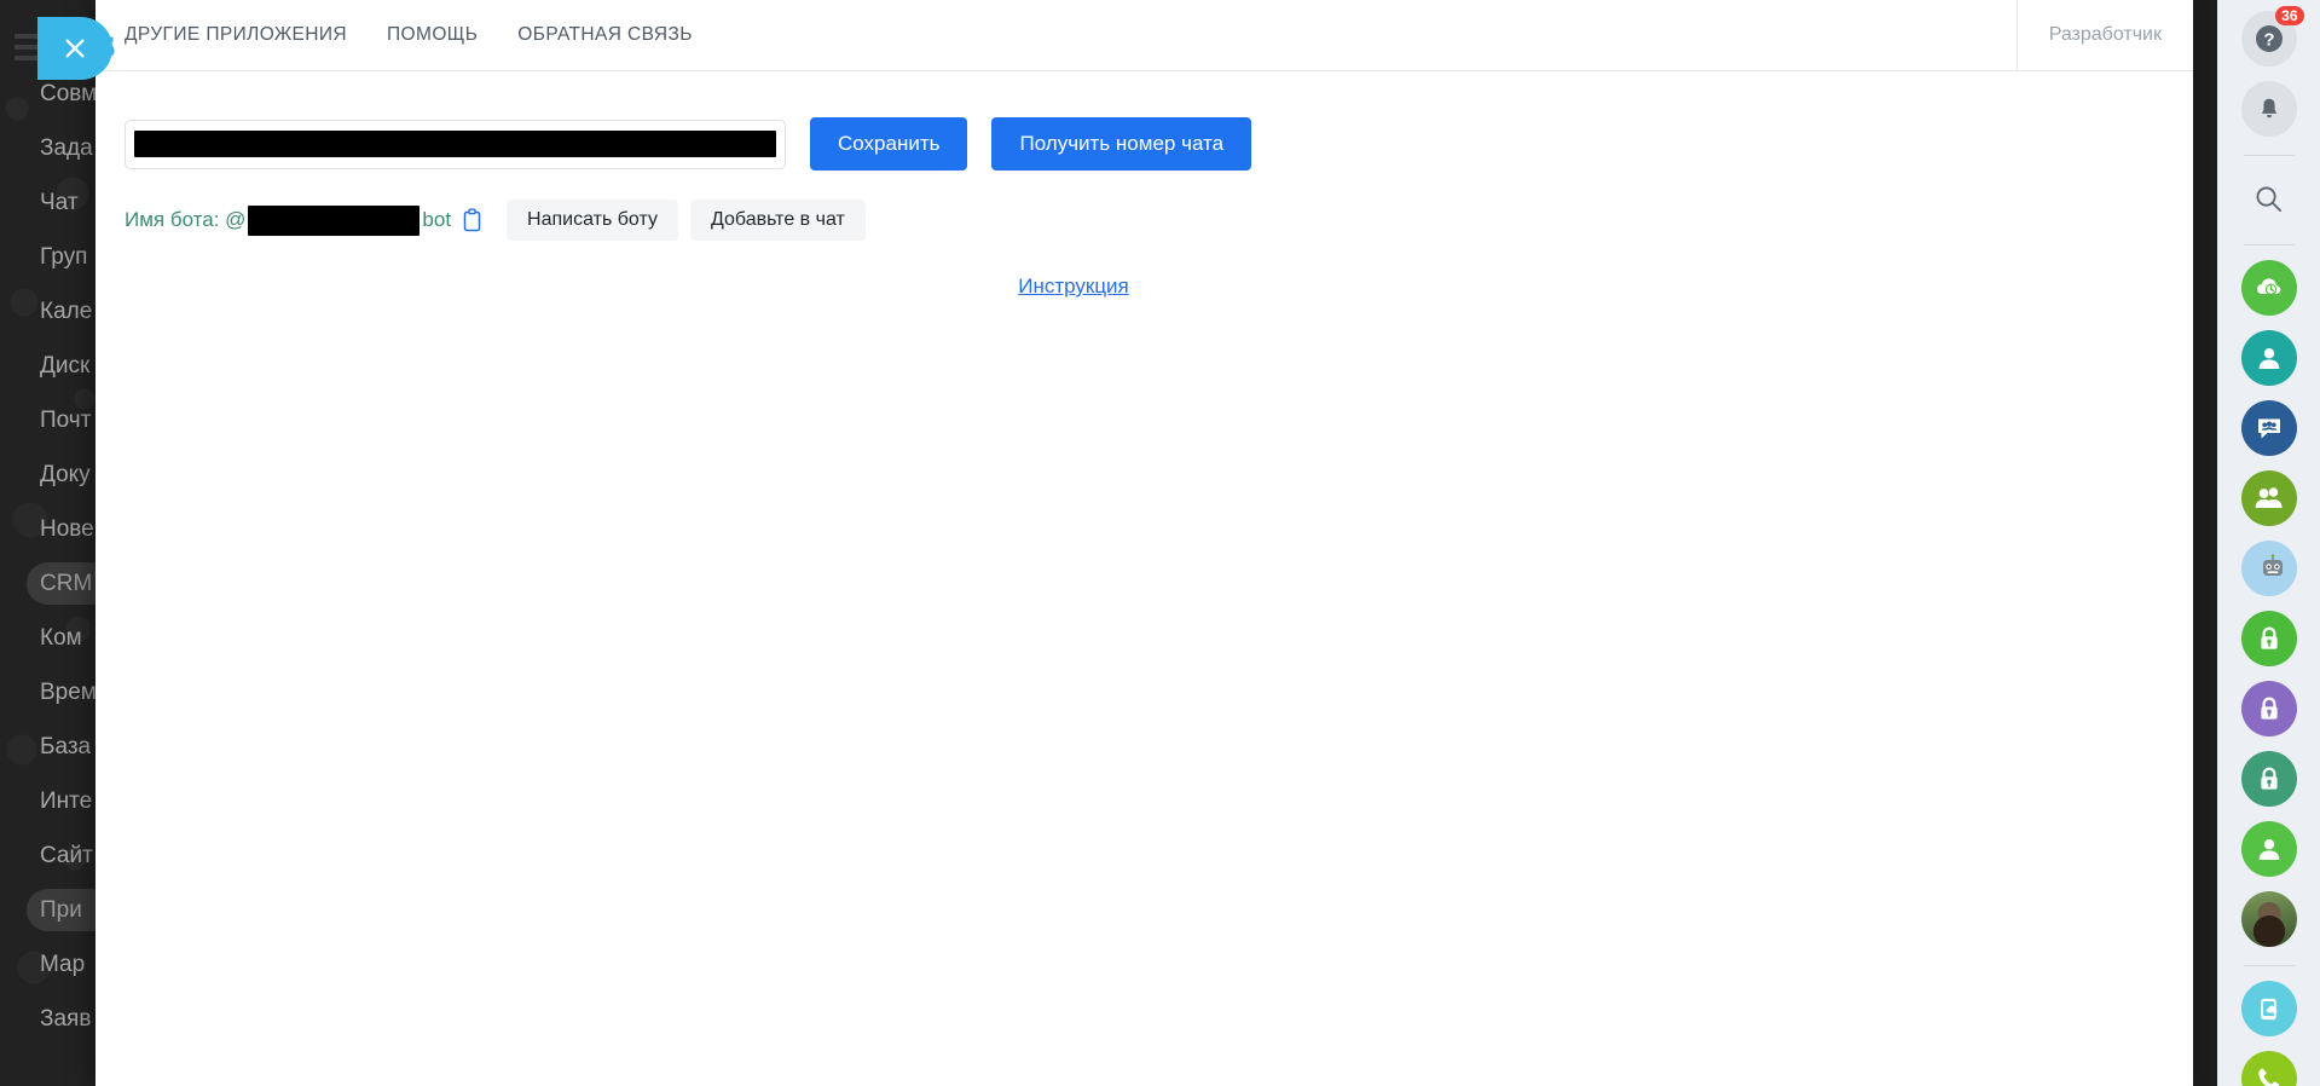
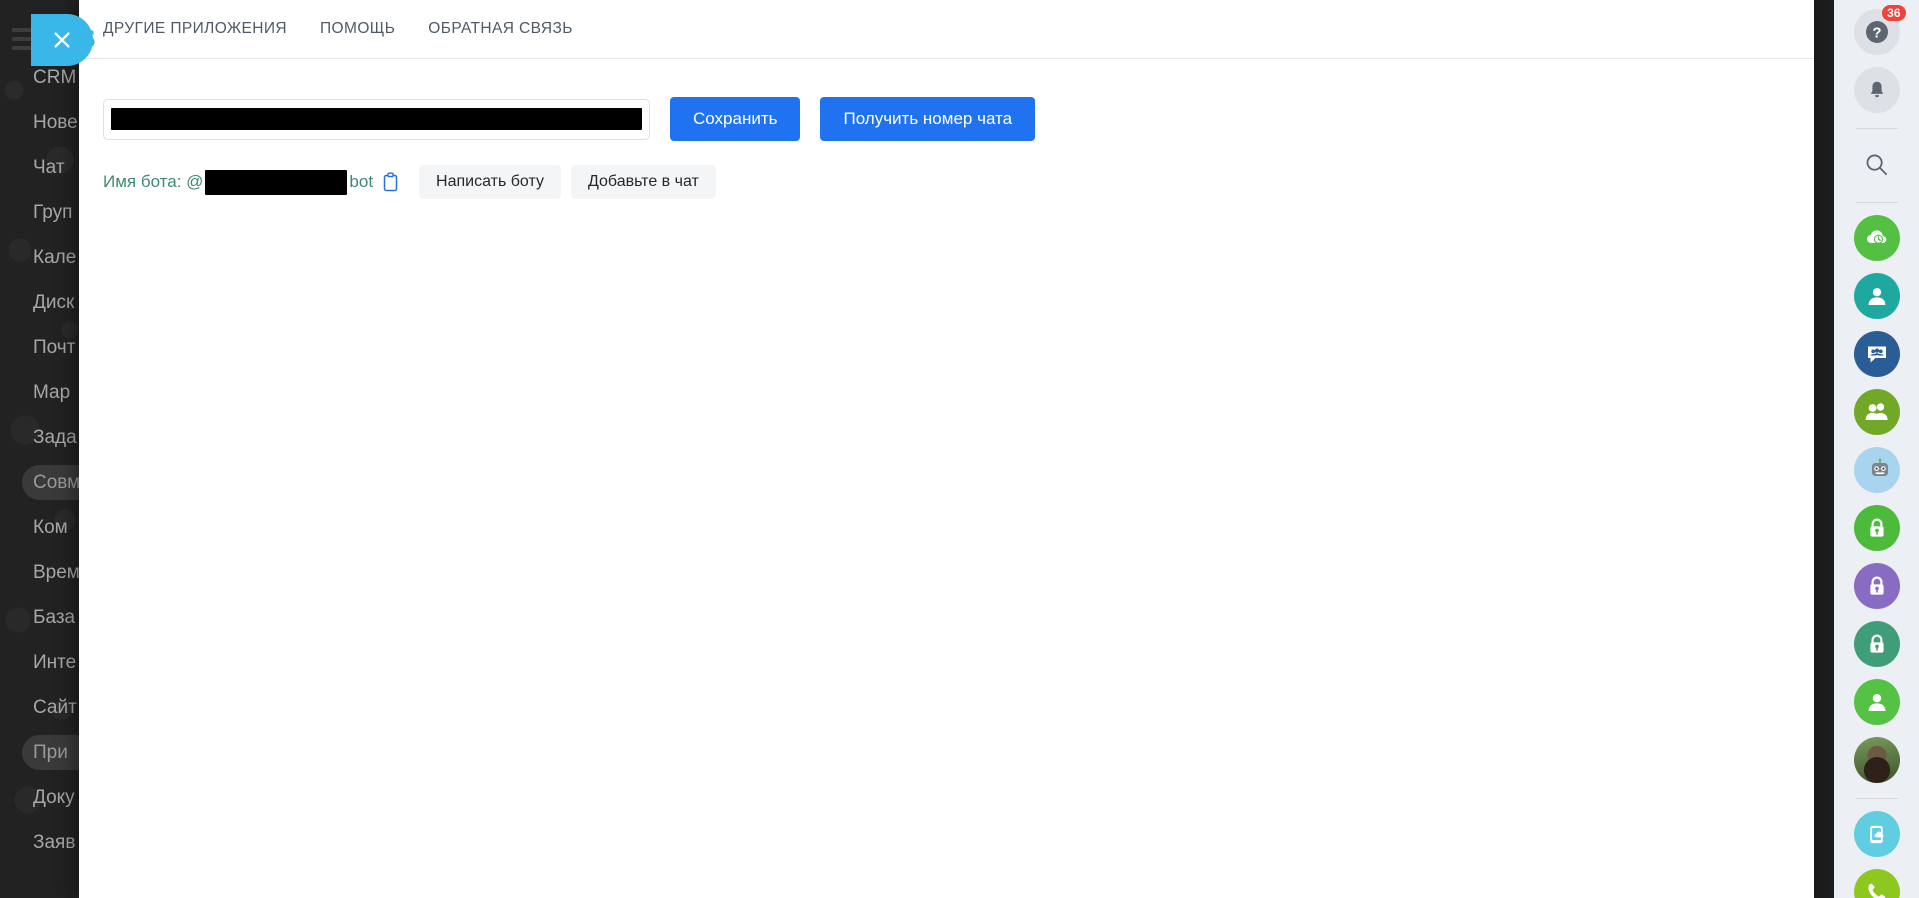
- Совм
+ CRM
- Зада
+ Нове
  Чат
  Груп
  Кале
  Диск
  Почт
- Доку
+ Мар
- Нове
+ Зада
- CRM
+ Совм
  Ком
  Врем
  База
  Инте
  Сайт
  При
- Мар
+ Доку
  Заяв
  ДРУГИЕ ПРИЛОЖЕНИЯ
  ПОМОЩЬ
  ОБРАТНАЯ СВЯЗЬ
- Разработчик
  Сохранить
  Получить номер чата
  Имя бота: @
  bot
  Написать боту
  Добавьте в чат
- Инструкция
  ?
  36
